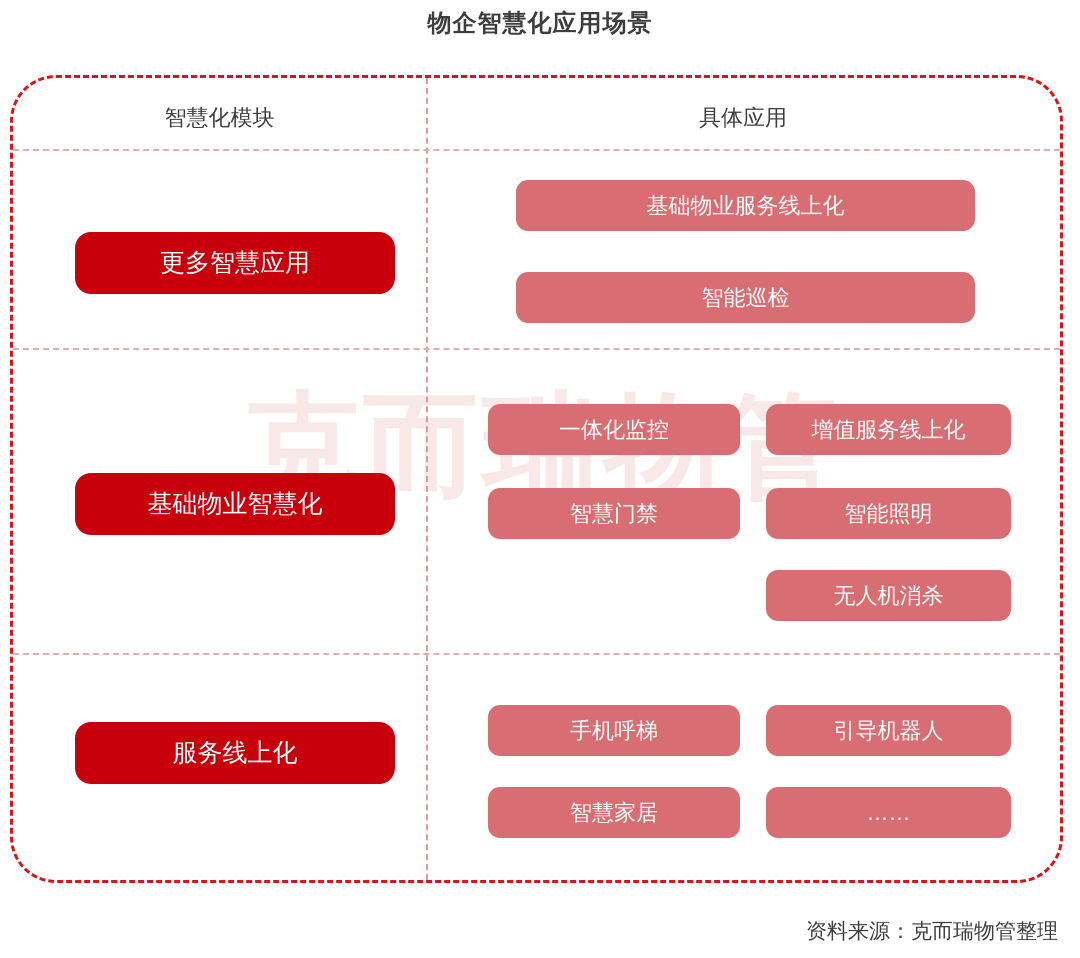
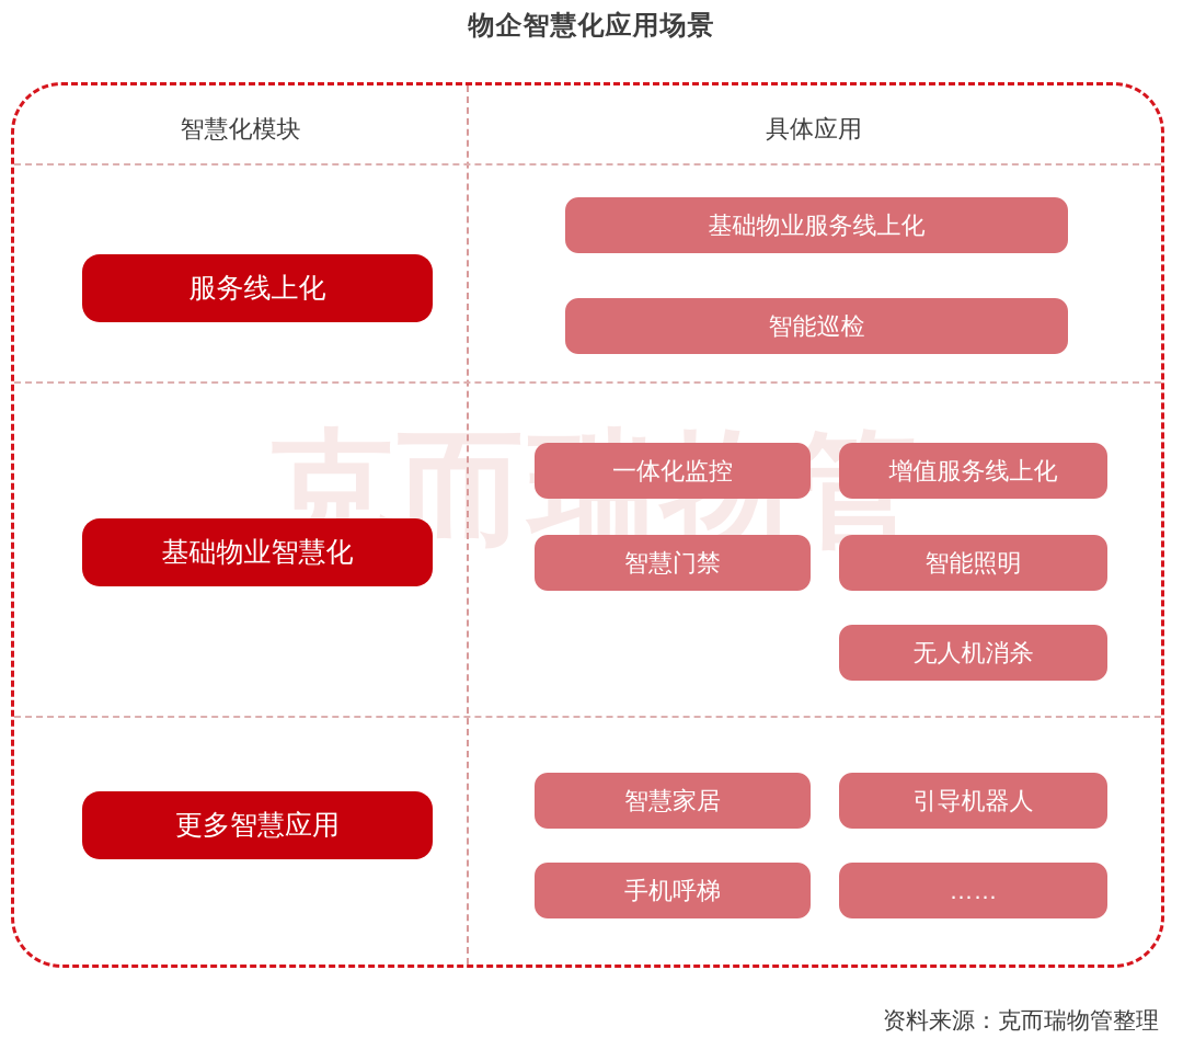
  物企智慧化应用场景
  智慧化模块
  具体应用
- 更多智慧应用
+ 服务线上化
  基础物业服务线上化
  智能巡检
  基础物业智慧化
  一体化监控
  增值服务线上化
  智慧门禁
  智能照明
  无人机消杀
- 服务线上化
+ 更多智慧应用
- 手机呼梯
+ 智慧家居
  引导机器人
- 智慧家居
+ 手机呼梯
  ……
  资料来源：克而瑞物管整理
